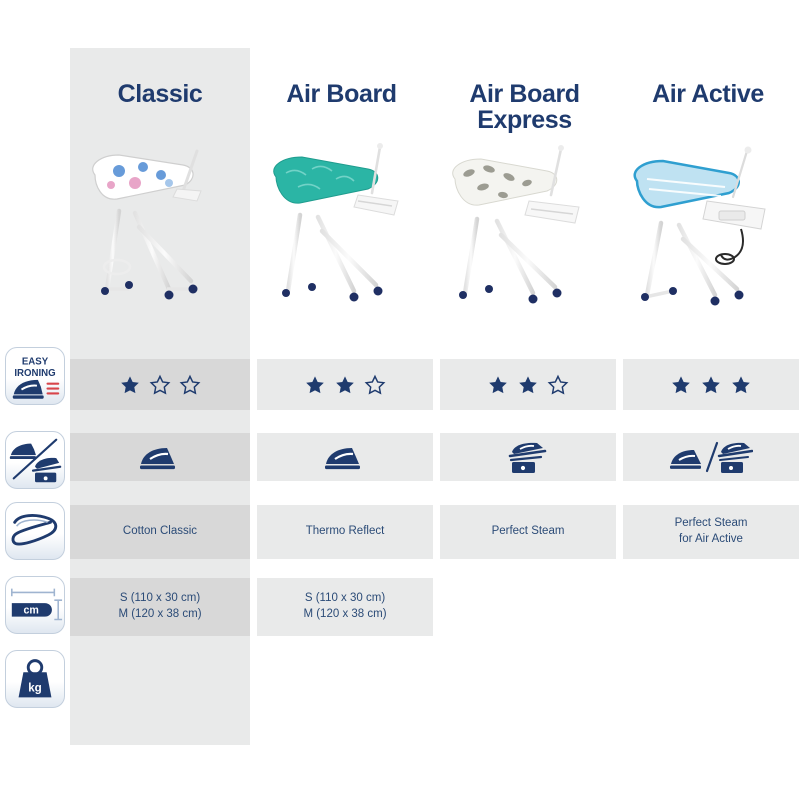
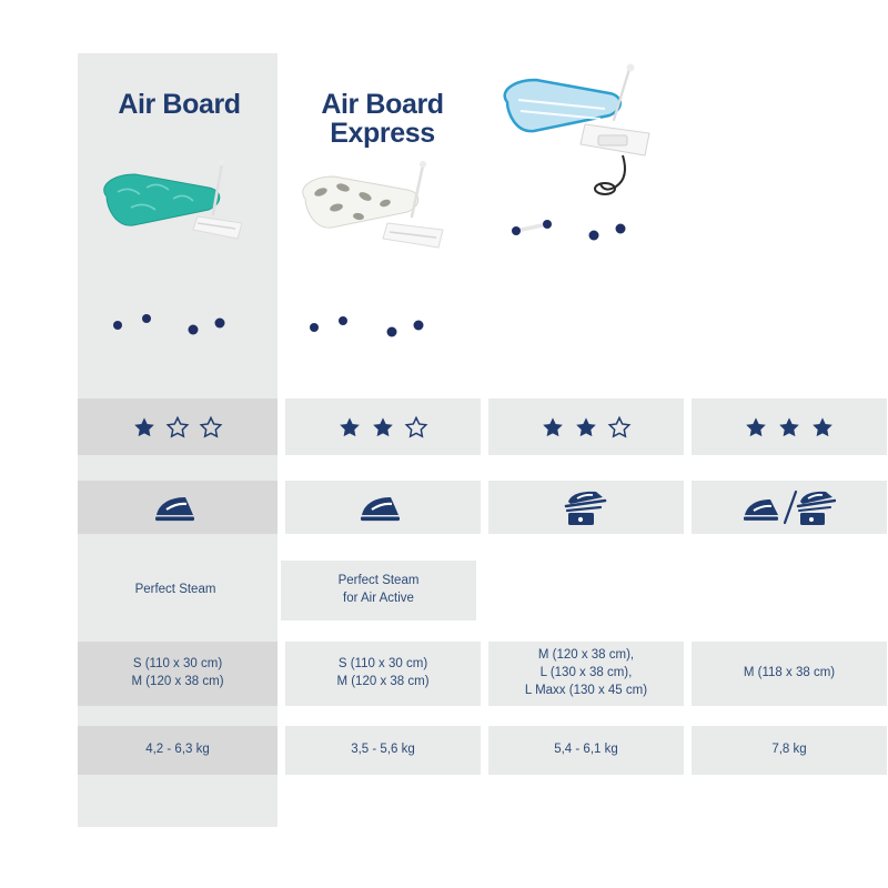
- Classic
  Air Board
  Air Board
  Express
- Air Active
- EASY
- IRONING
- cm
- kg
- Cotton Classic
- Thermo Reflect
  Perfect Steam
  Perfect Steam
  for Air Active
  S (110 x 30 cm)
  M (120 x 38 cm)
  S (110 x 30 cm)
  M (120 x 38 cm)
+ M (120 x 38 cm),
+ L (130 x 38 cm),
+ L Maxx (130 x 45 cm)
+ M (118 x 38 cm)
+ 4,2 - 6,3 kg
+ 3,5 - 5,6 kg
+ 5,4 - 6,1 kg
+ 7,8 kg
